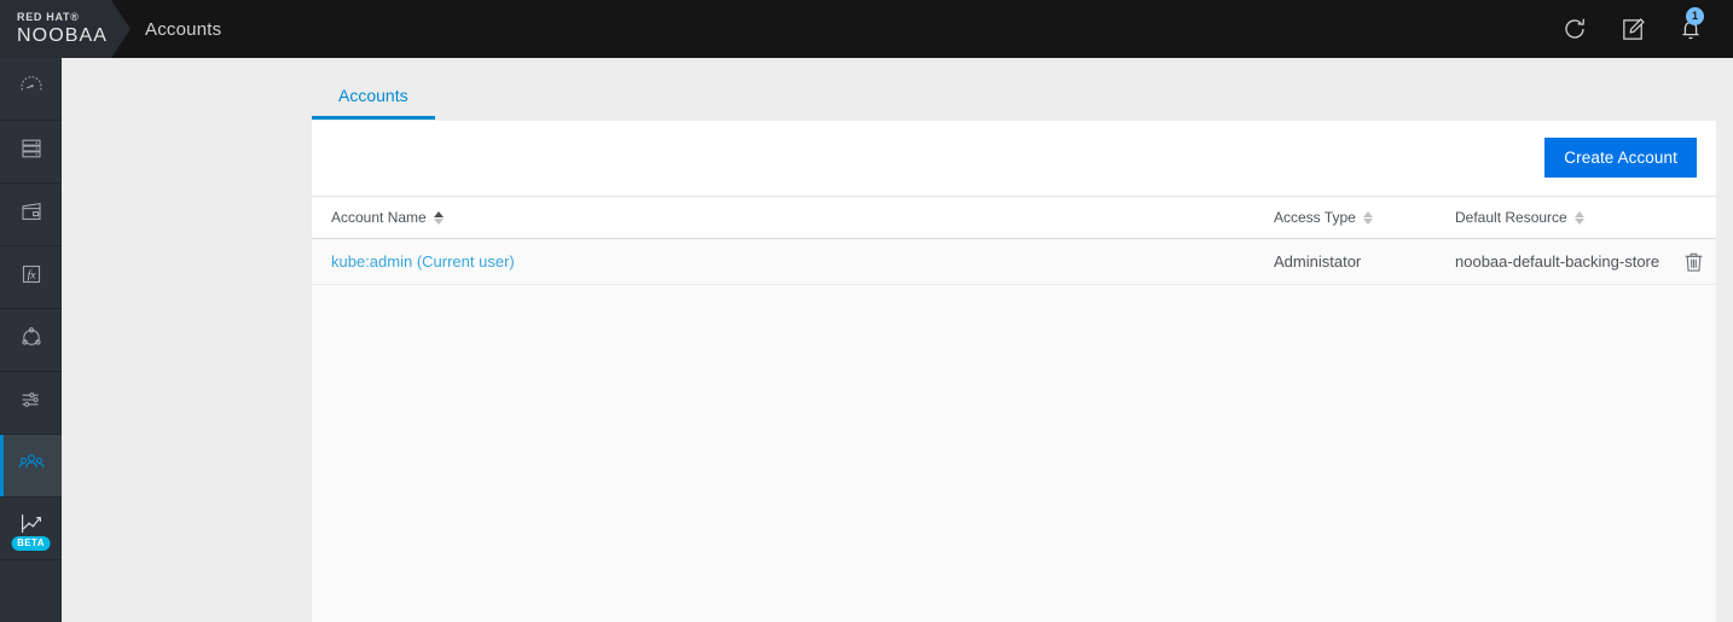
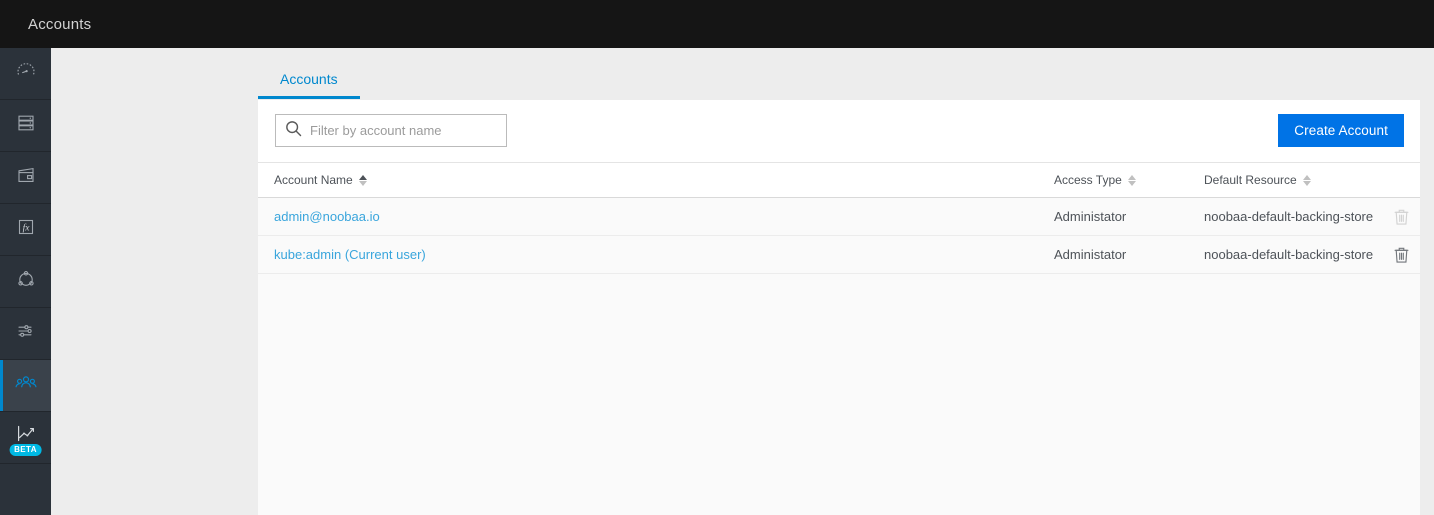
- RED HAT®
- NOOBAA
  Accounts
- 1
  fx
  BETA
  Accounts
+ Filter by account name
  Create Account
  Account Name	Access Type	Default Resource
+ admin@noobaa.io	Administator	noobaa-default-backing-store
  kube:admin (Current user)	Administator	noobaa-default-backing-store
